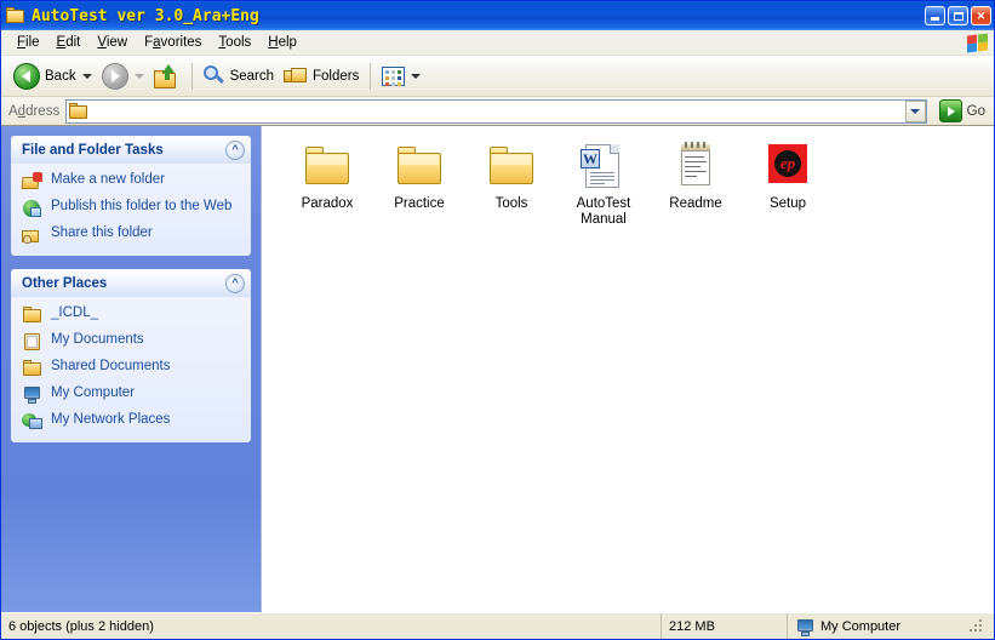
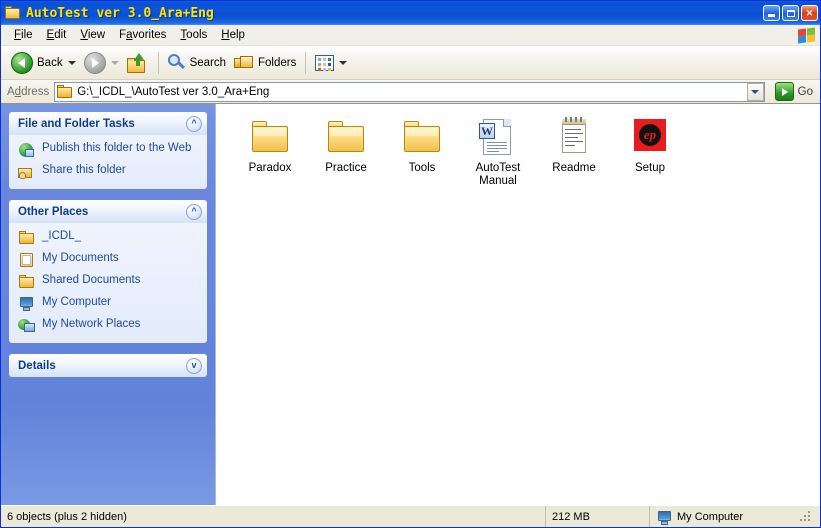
  AutoTest ver 3.0_Ara+Eng
  ✕
  File
  Edit
  View
  Favorites
  Tools
  Help
  Back
  Search
  Folders
  Address
+ G:\_ICDL_\AutoTest ver 3.0_Ara+Eng
  Go
  File and Folder Tasks
  ^
- Make a new folder
  Publish this folder to the Web
  Share this folder
  Other Places
  ^
  _ICDL_
  My Documents
  Shared Documents
  My Computer
  My Network Places
+ Details
+ v
  Paradox
  Practice
  Tools
  W
  AutoTest Manual
  Readme
  ep
  Setup
  6 objects (plus 2 hidden)
  212 MB
  My Computer
